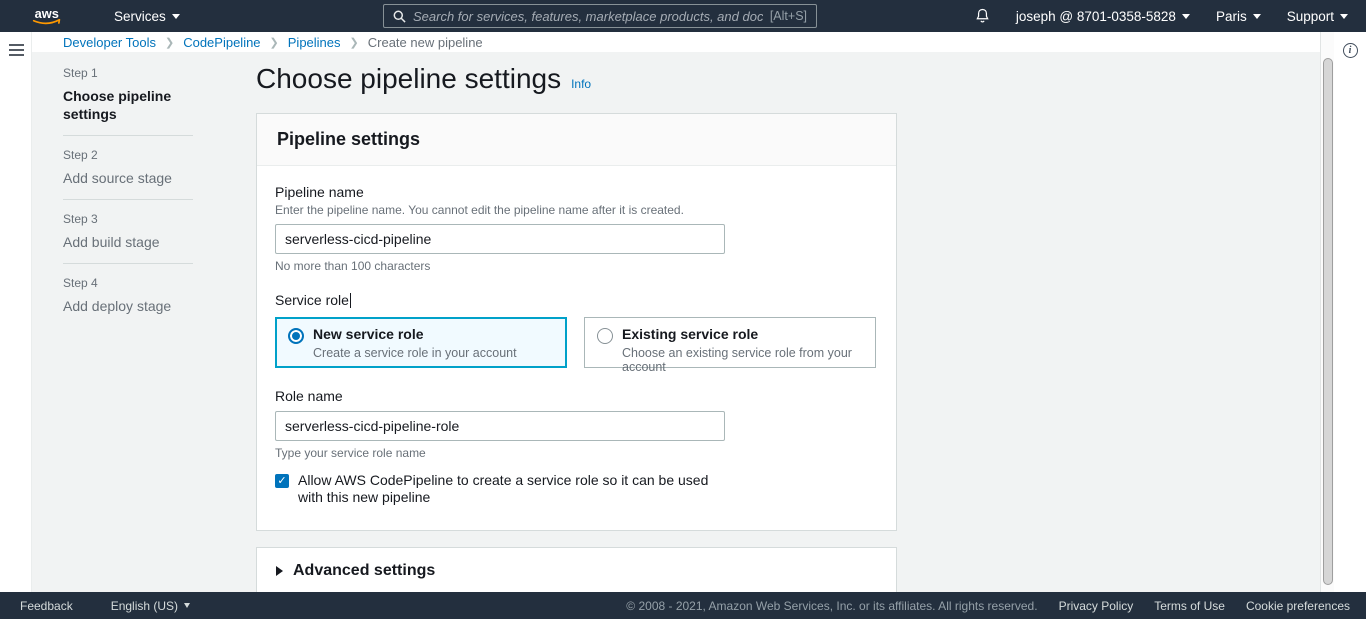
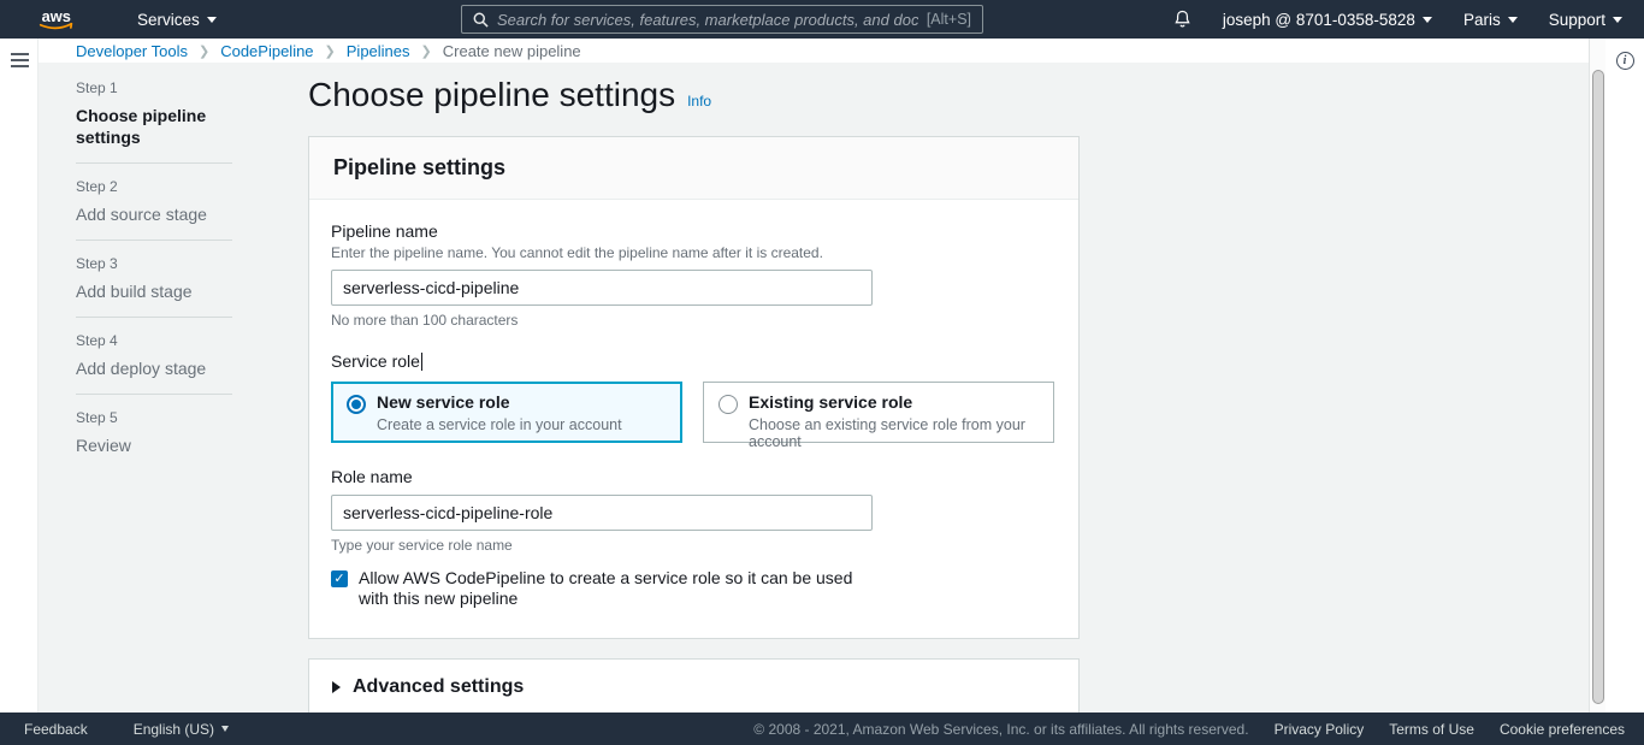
  aws
  Services
  Search for services, features, marketplace products, and doc
  [Alt+S]
  joseph @ 8701-0358-5828
  Paris
  Support
  Developer Tools
  ❯
  CodePipeline
  ❯
  Pipelines
  ❯
  Create new pipeline
  Step 1
  Choose pipeline settings
  Step 2
  Add source stage
  Step 3
  Add build stage
  Step 4
  Add deploy stage
+ Step 5
+ Review
  Choose pipeline settings
  Info
  Pipeline settings
  Pipeline name
  Enter the pipeline name. You cannot edit the pipeline name after it is created.
  serverless-cicd-pipeline
  No more than 100 characters
  Service role
  New service role
  Create a service role in your account
  Existing service role
  Choose an existing service role from your account
  Role name
  serverless-cicd-pipeline-role
  Type your service role name
  ✓
  Allow AWS CodePipeline to create a service role so it can be used with this new pipeline
  Advanced settings
  i
  Feedback
  English (US)
  © 2008 - 2021, Amazon Web Services, Inc. or its affiliates. All rights reserved.
  Privacy Policy
  Terms of Use
  Cookie preferences
